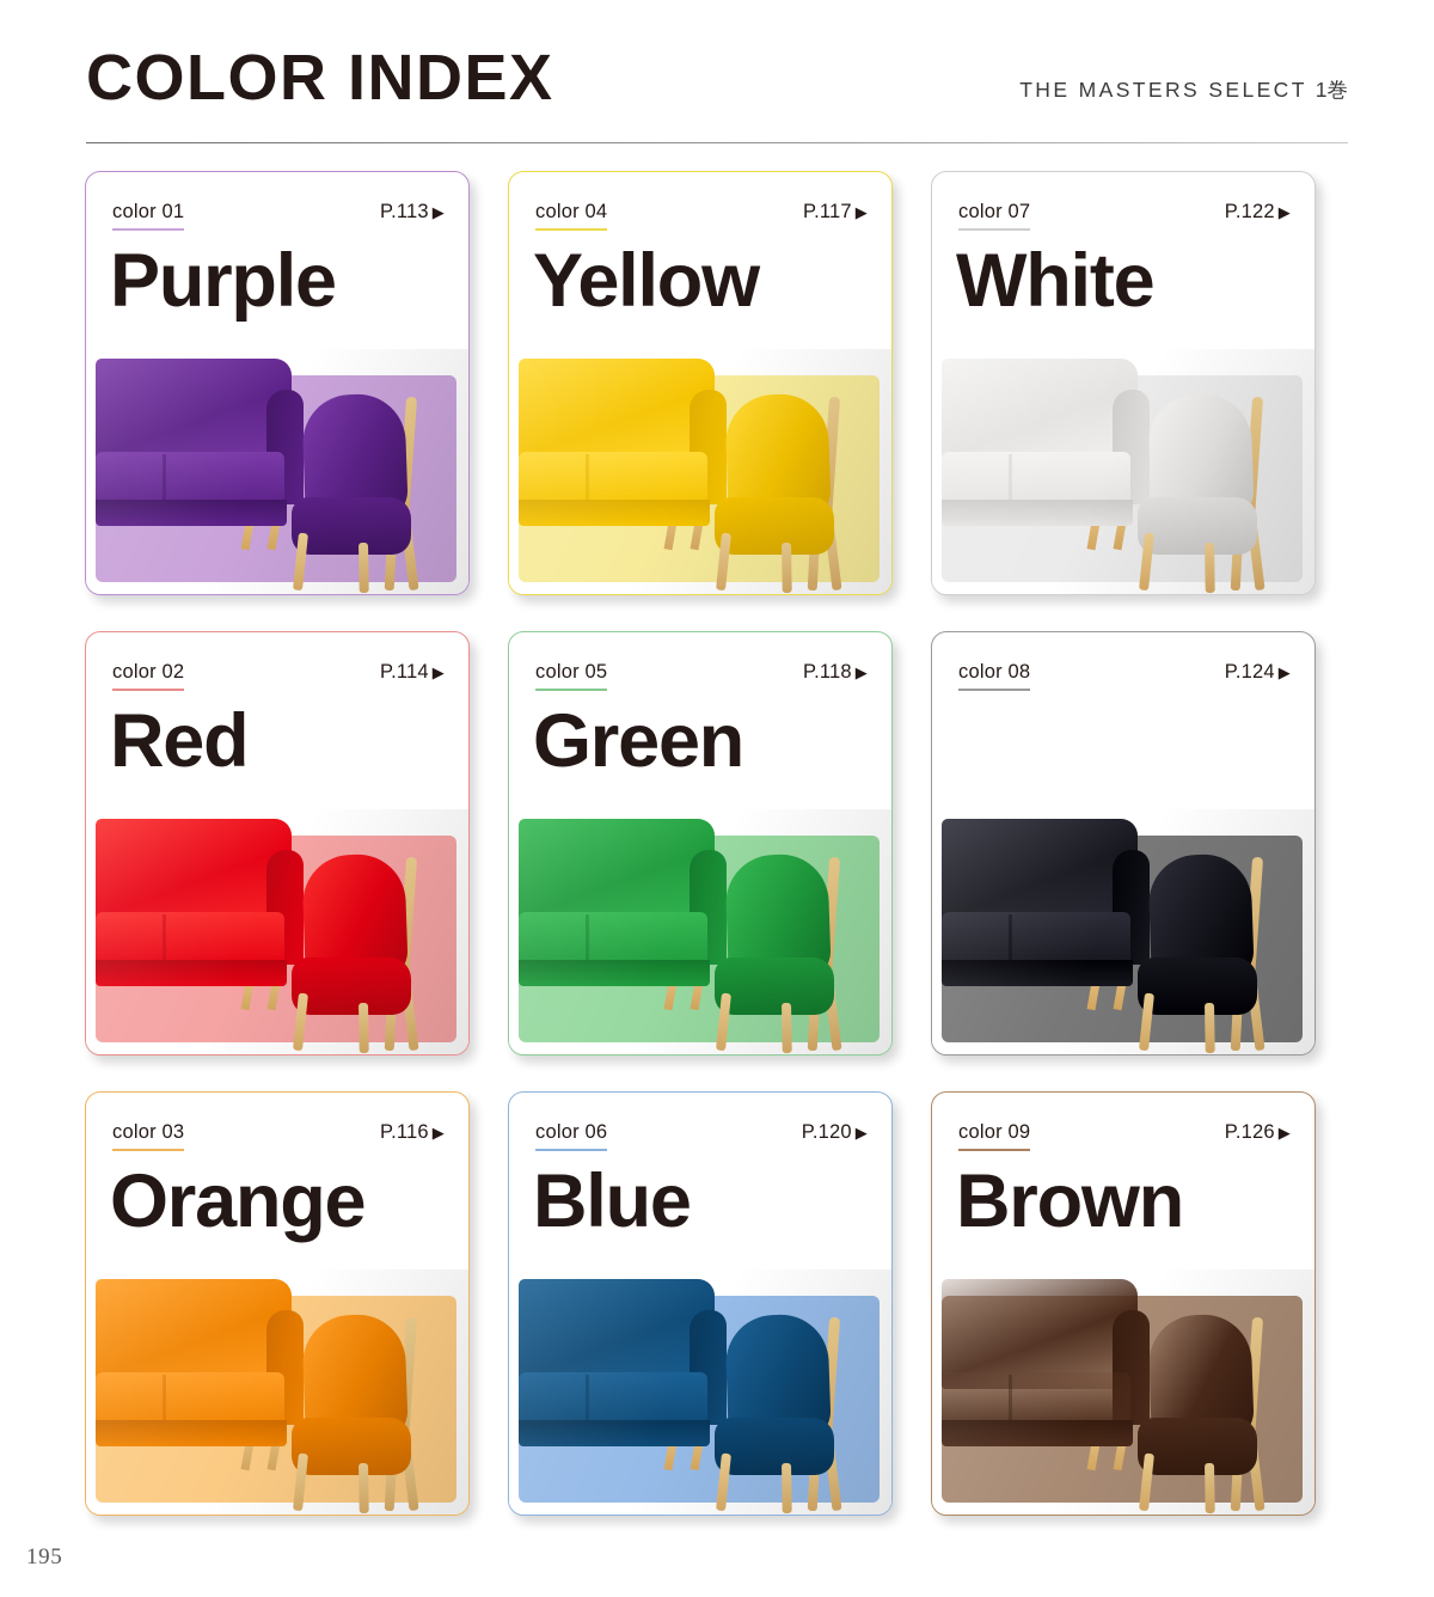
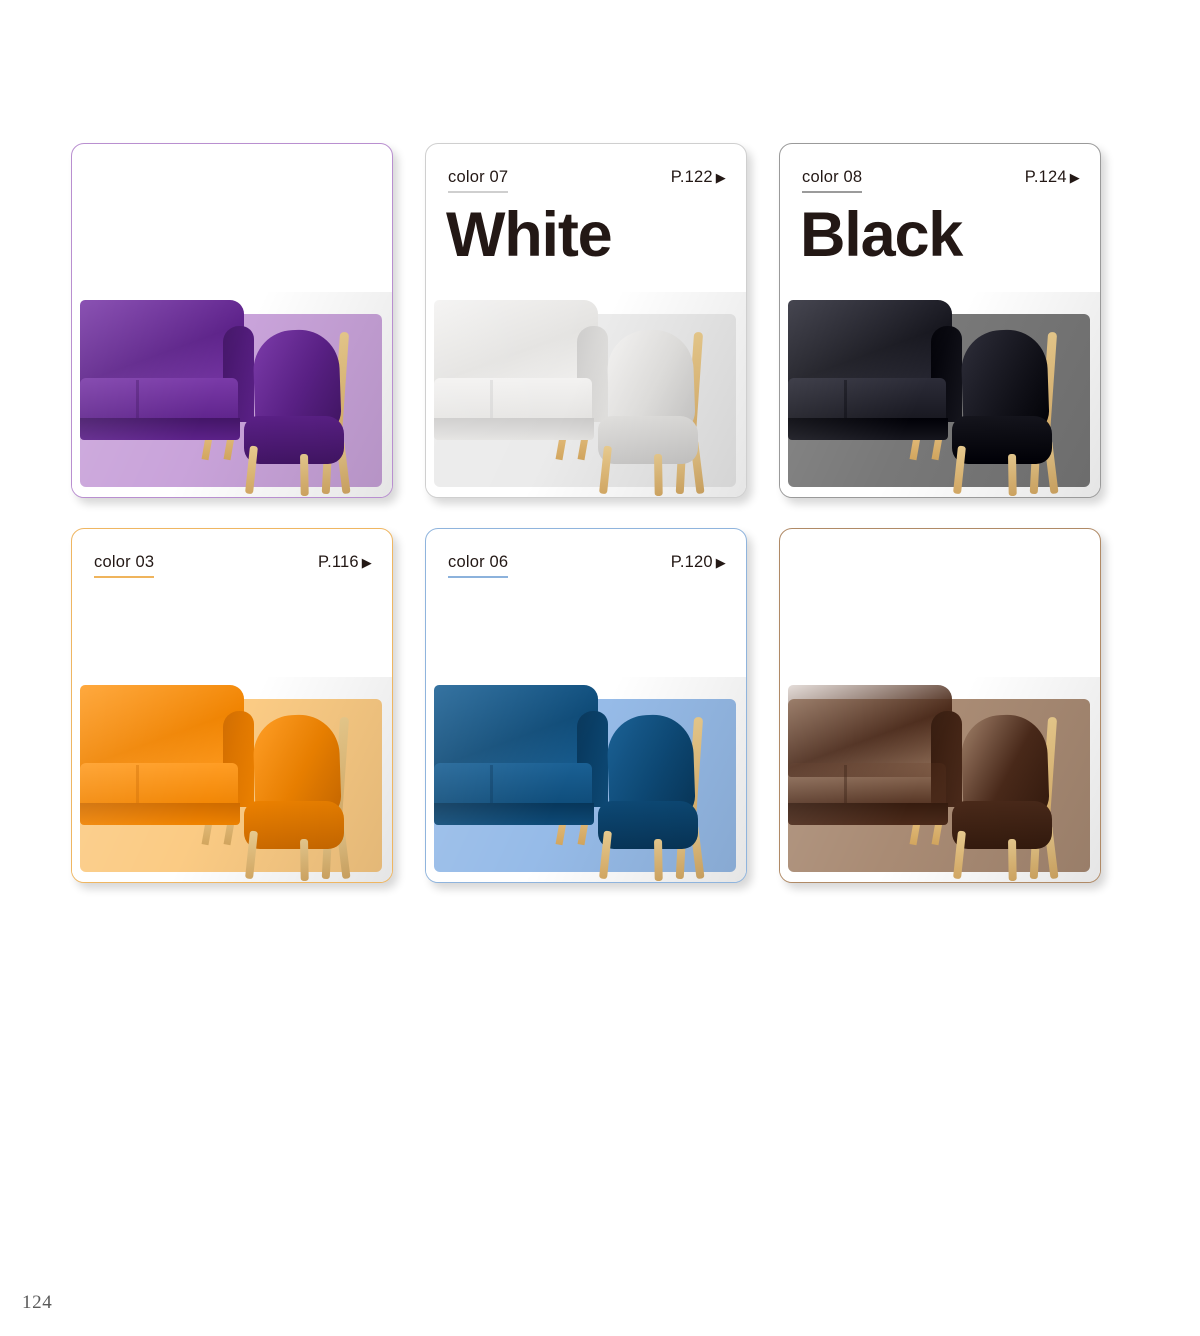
- COLOR INDEX
- THE MASTERS SELECT 1巻
- color 01
- P.113 ▶
- Purple
- color 04
- P.117 ▶
- Yellow
  color 07
  P.122 ▶
  White
- color 02
- P.114 ▶
- Red
- color 05
- P.118 ▶
- Green
  color 08
  P.124 ▶
+ Black
  color 03
  P.116 ▶
- Orange
  color 06
  P.120 ▶
- Blue
- color 09
- P.126 ▶
- Brown
- 195
+ 124
